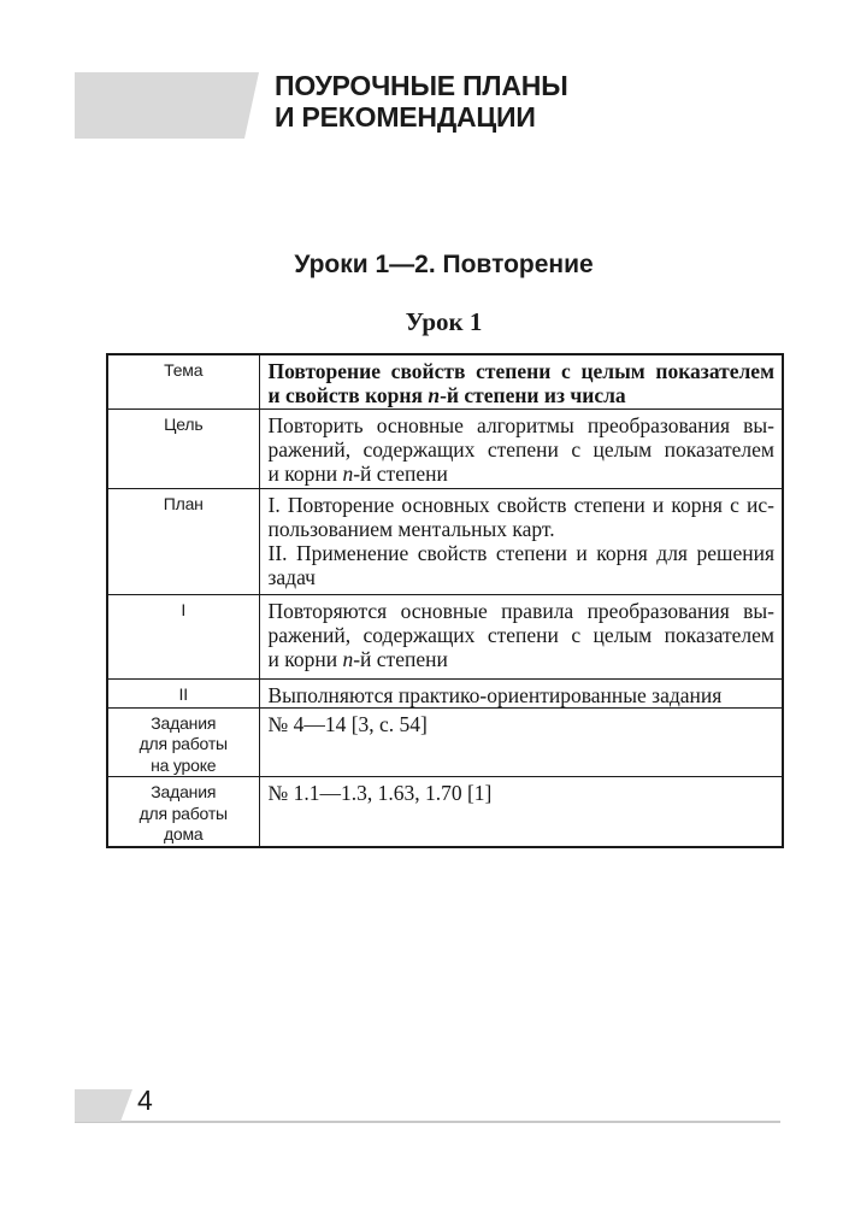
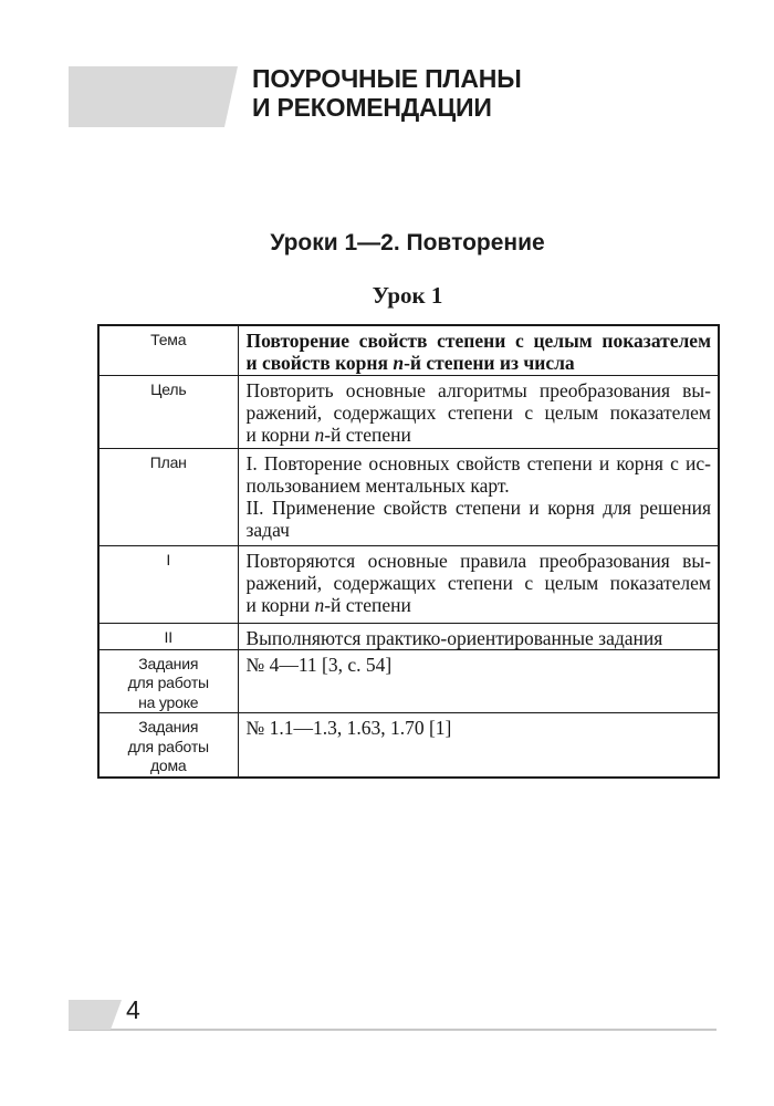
  ПОУРОЧНЫЕ ПЛАНЫ
  И РЕКОМЕНДАЦИИ
  Уроки 1—2. Повторение
  Урок 1
  Тема	Повторение свойств степени с целым показателеми свойств корня n-й степени из числа
  Цель	Повторить основные алгоритмы преобразования вы-ражений, содержащих степени с целым показателеми корни n-й степени
  План	I. Повторение основных свойств степени и корня с ис-пользованием ментальных карт.II. Применение свойств степени и корня для решениязадач
  I	Повторяются основные правила преобразования вы-ражений, содержащих степени с целым показателеми корни n-й степени
  II	Выполняются практико-ориентированные задания
- Заданиядля работына уроке	№ 4—14 [3, с. 54]
+ Заданиядля работына уроке	№ 4—11 [3, с. 54]
  Заданиядля работыдома	№ 1.1—1.3, 1.63, 1.70 [1]
  4
